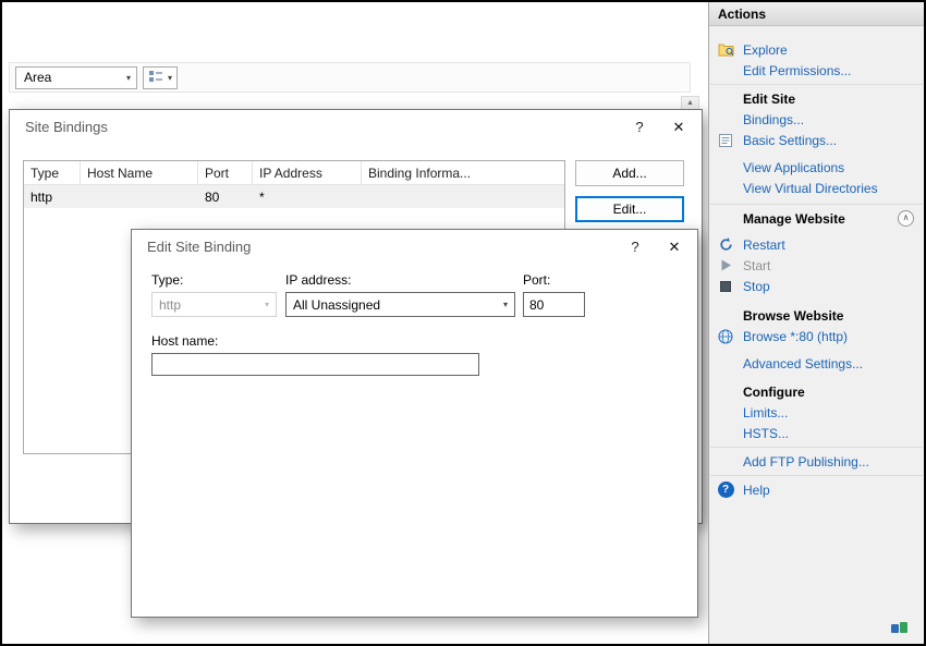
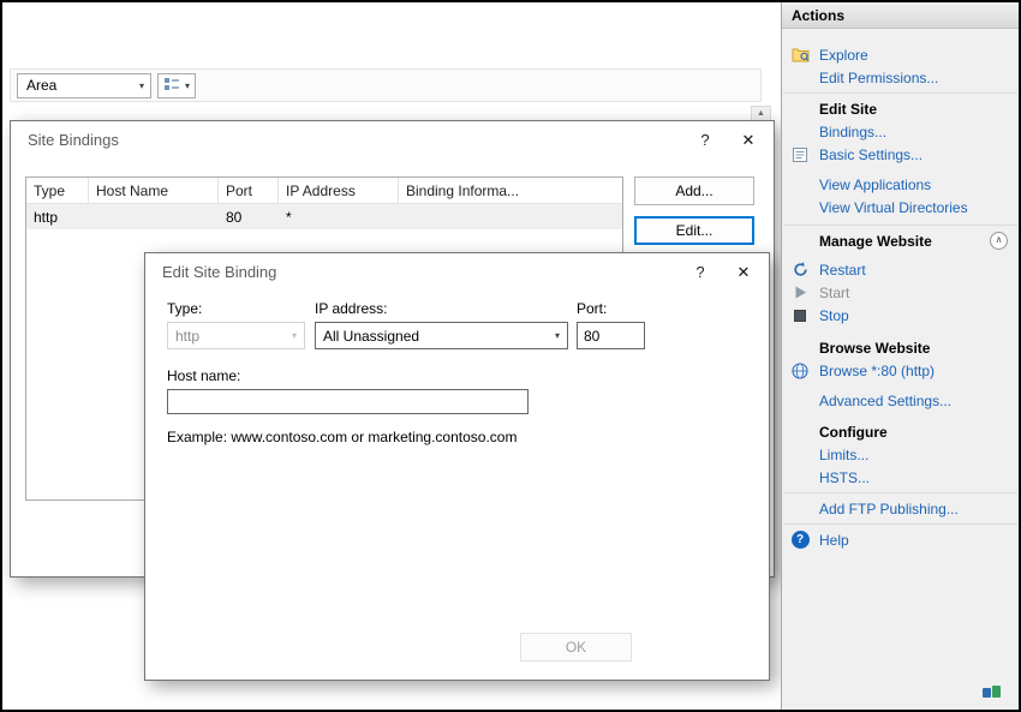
  Area
  ▾
  ▾
  Site Bindings
  ?
  ✕
  Type
  Host Name
  Port
  IP Address
  Binding Informa...
  http
  80
  *
  Add...
  Edit...
  Edit Site Binding
  ?
  ✕
  Type:
  IP address:
  Port:
  http
  ▾
  All Unassigned
  ▾
  80
  Host name:
+ Example: www.contoso.com or marketing.contoso.com
+ OK
  Actions
  Explore
  Edit Permissions...
  Edit Site
  Bindings...
  Basic Settings...
  View Applications
  View Virtual Directories
  Manage Website
  ∧
  Restart
  Start
  Stop
  Browse Website
  Browse *:80 (http)
  Advanced Settings...
  Configure
  Limits...
  HSTS...
  Add FTP Publishing...
  ?
  Help
